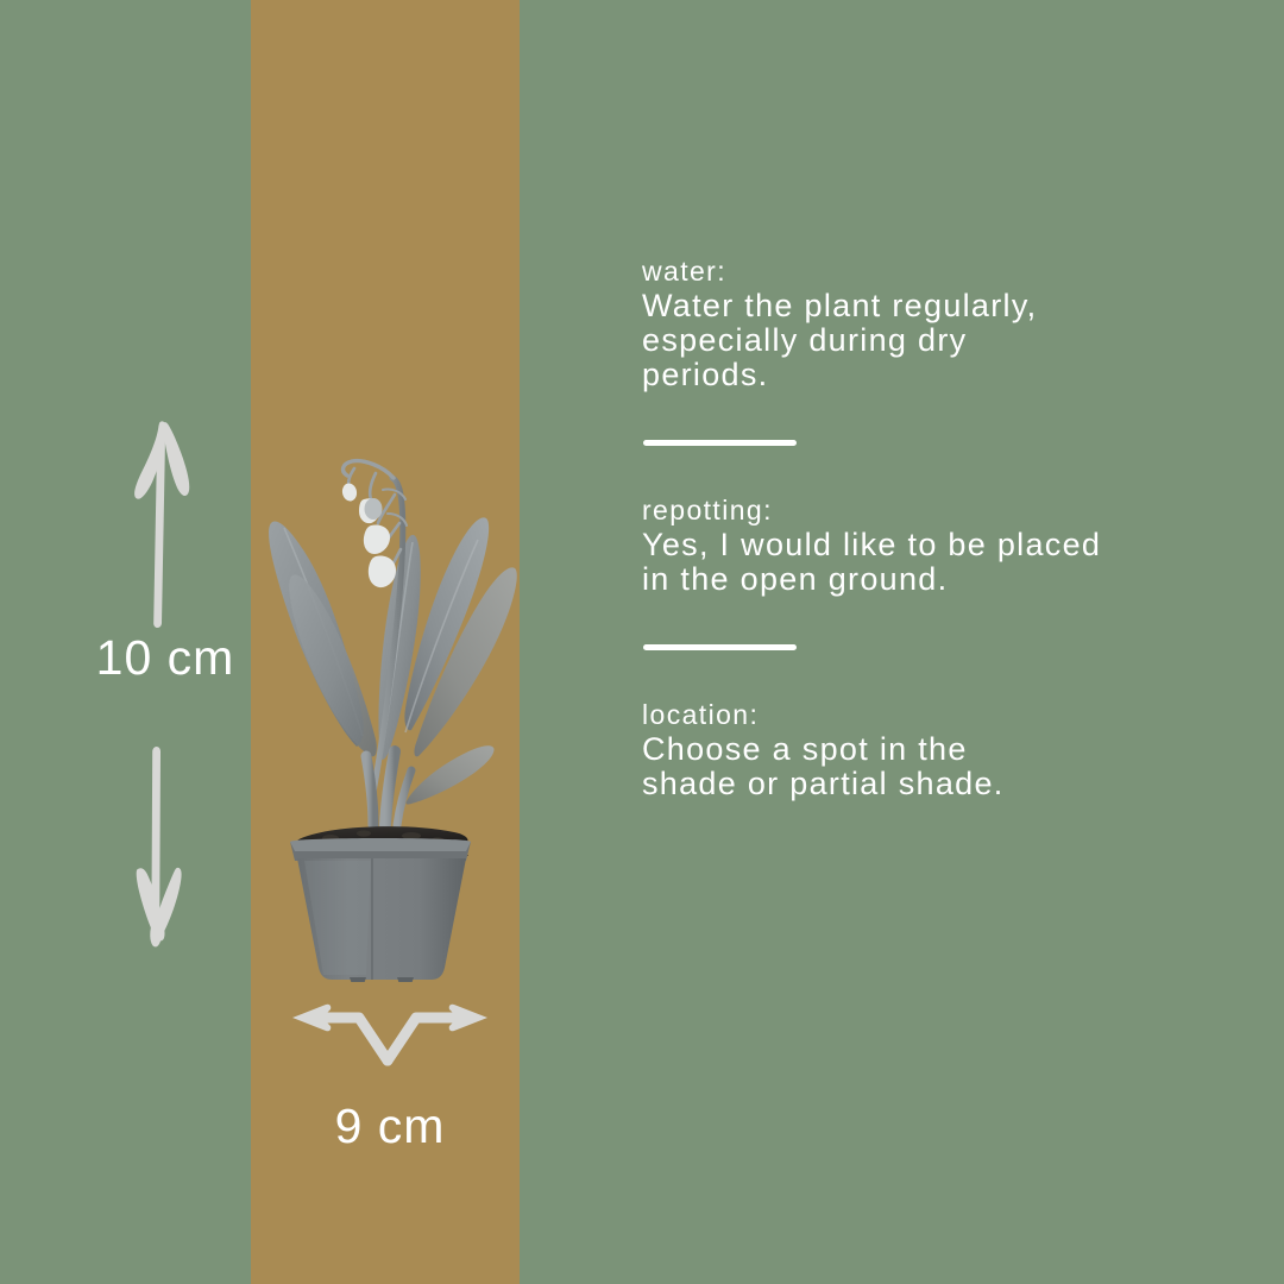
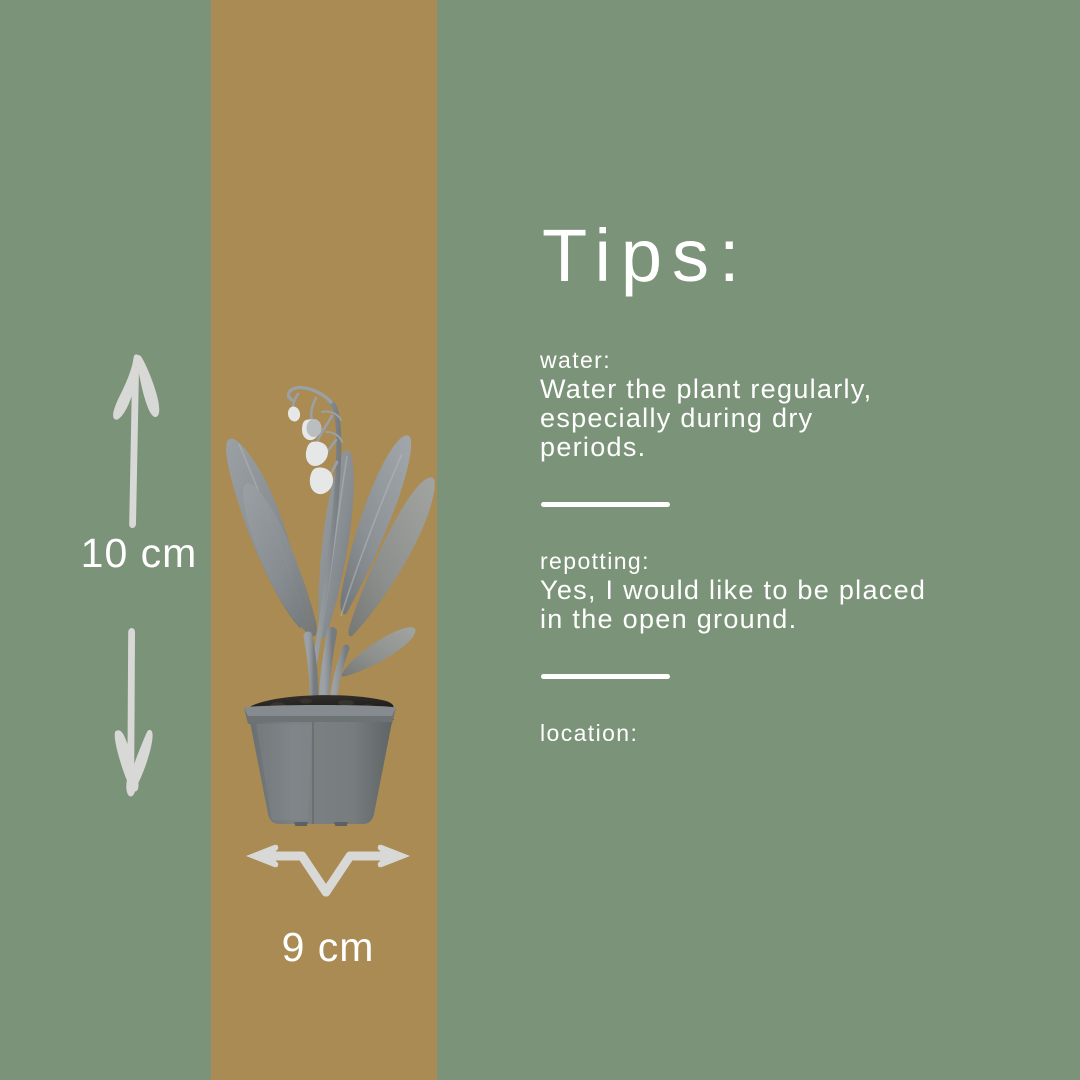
  10 cm
  9 cm
+ Tips:
  water:
  Water the plant regularly,
  especially during dry
  periods.
  repotting:
  Yes, I would like to be placed
  in the open ground.
  location:
- Choose a spot in the
- shade or partial shade.
